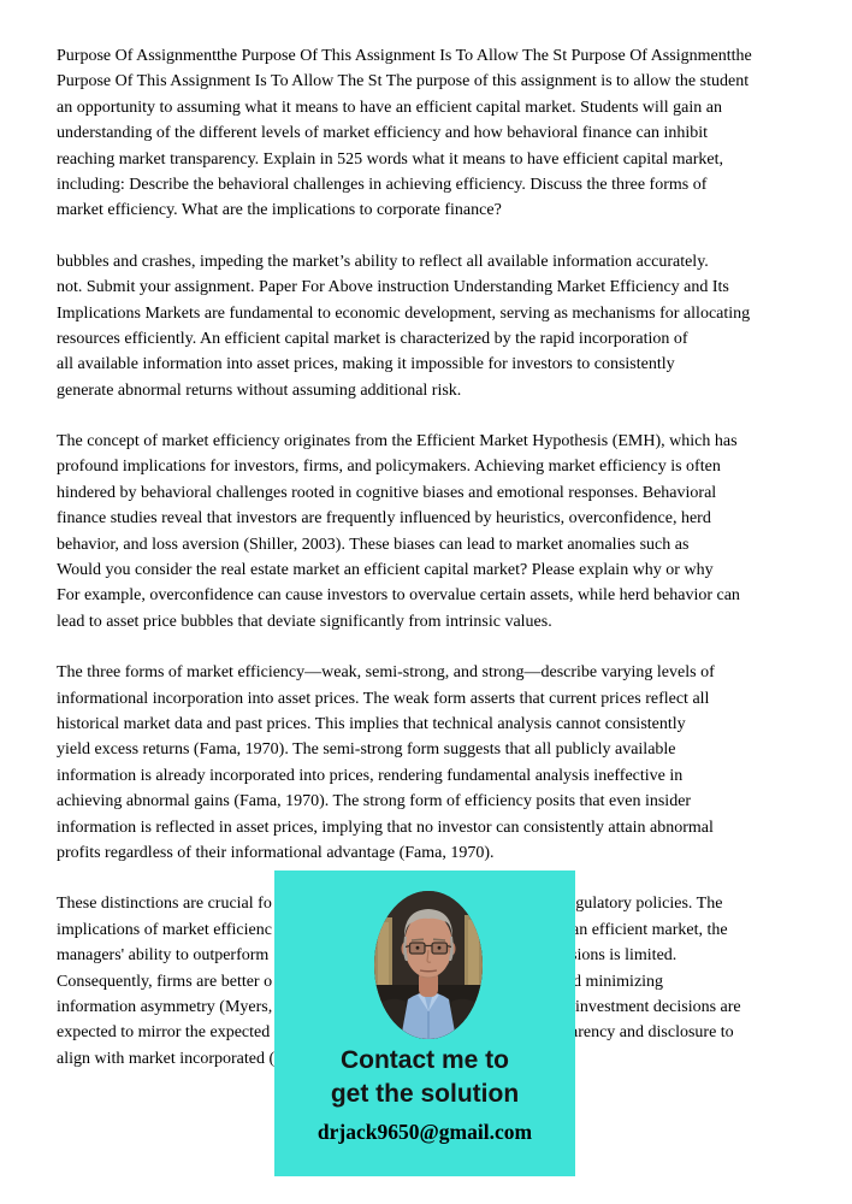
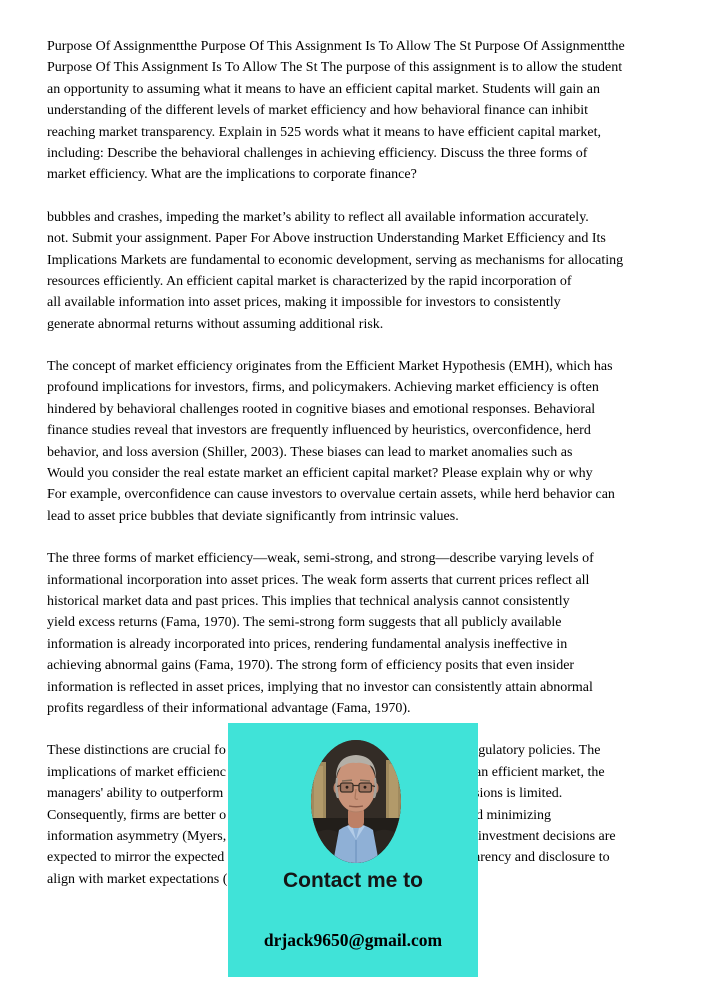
  Purpose Of Assignmentthe Purpose Of This Assignment Is To Allow The St Purpose Of Assignmentthe
  Purpose Of This Assignment Is To Allow The St The purpose of this assignment is to allow the student
  an opportunity to assuming what it means to have an efficient capital market. Students will gain an
  understanding of the different levels of market efficiency and how behavioral finance can inhibit
  reaching market transparency. Explain in 525 words what it means to have efficient capital market,
  including: Describe the behavioral challenges in achieving efficiency. Discuss the three forms of
  market efficiency. What are the implications to corporate finance?
  bubbles and crashes, impeding the market’s ability to reflect all available information accurately.
  not. Submit your assignment. Paper For Above instruction Understanding Market Efficiency and Its
  Implications Markets are fundamental to economic development, serving as mechanisms for allocating
  resources efficiently. An efficient capital market is characterized by the rapid incorporation of
  all available information into asset prices, making it impossible for investors to consistently
  generate abnormal returns without assuming additional risk.
  The concept of market efficiency originates from the Efficient Market Hypothesis (EMH), which has
  profound implications for investors, firms, and policymakers. Achieving market efficiency is often
  hindered by behavioral challenges rooted in cognitive biases and emotional responses. Behavioral
  finance studies reveal that investors are frequently influenced by heuristics, overconfidence, herd
  behavior, and loss aversion (Shiller, 2003). These biases can lead to market anomalies such as
  Would you consider the real estate market an efficient capital market? Please explain why or why
  For example, overconfidence can cause investors to overvalue certain assets, while herd behavior can
  lead to asset price bubbles that deviate significantly from intrinsic values.
  The three forms of market efficiency—weak, semi-strong, and strong—describe varying levels of
  informational incorporation into asset prices. The weak form asserts that current prices reflect all
  historical market data and past prices. This implies that technical analysis cannot consistently
  yield excess returns (Fama, 1970). The semi-strong form suggests that all publicly available
  information is already incorporated into prices, rendering fundamental analysis ineffective in
  achieving abnormal gains (Fama, 1970). The strong form of efficiency posits that even insider
  information is reflected in asset prices, implying that no investor can consistently attain abnormal
  profits regardless of their informational advantage (Fama, 1970).
  These distinctions are crucial fo
  gulatory policies. The
  implications of market efficienc
  an efficient market, the
  managers' ability to outperform
  ions is limited.
  Consequently, firms are better o
  d minimizing
  information asymmetry (Myers,
  investment decisions are
  expected to mirror the expected
  rency and disclosure to
- align with market incorporated (
+ align with market expectations (
  Contact me to
- get the solution
  drjack9650@gmail.com
